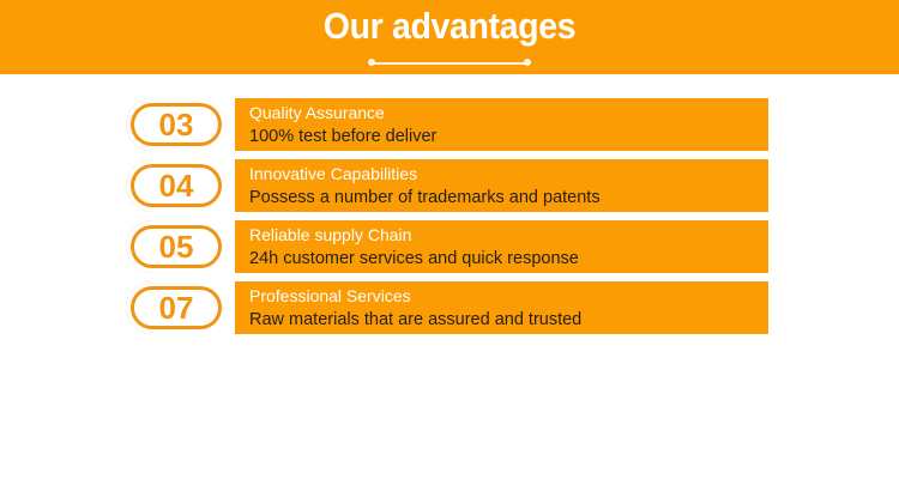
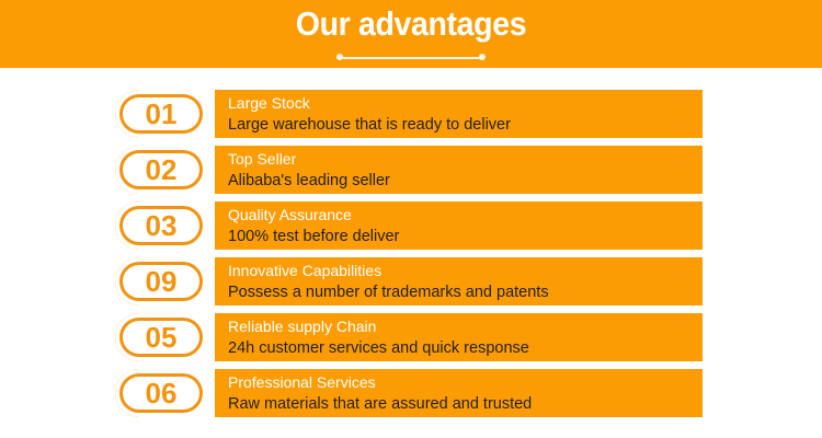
  Our advantages
+ 01
+ Large Stock
+ Large warehouse that is ready to deliver
+ 02
+ Top Seller
+ Alibaba's leading seller
  03
  Quality Assurance
  100% test before deliver
- 04
+ 09
  Innovative Capabilities
  Possess a number of trademarks and patents
  05
  Reliable supply Chain
  24h customer services and quick response
- 07
+ 06
  Professional Services
  Raw materials that are assured and trusted
